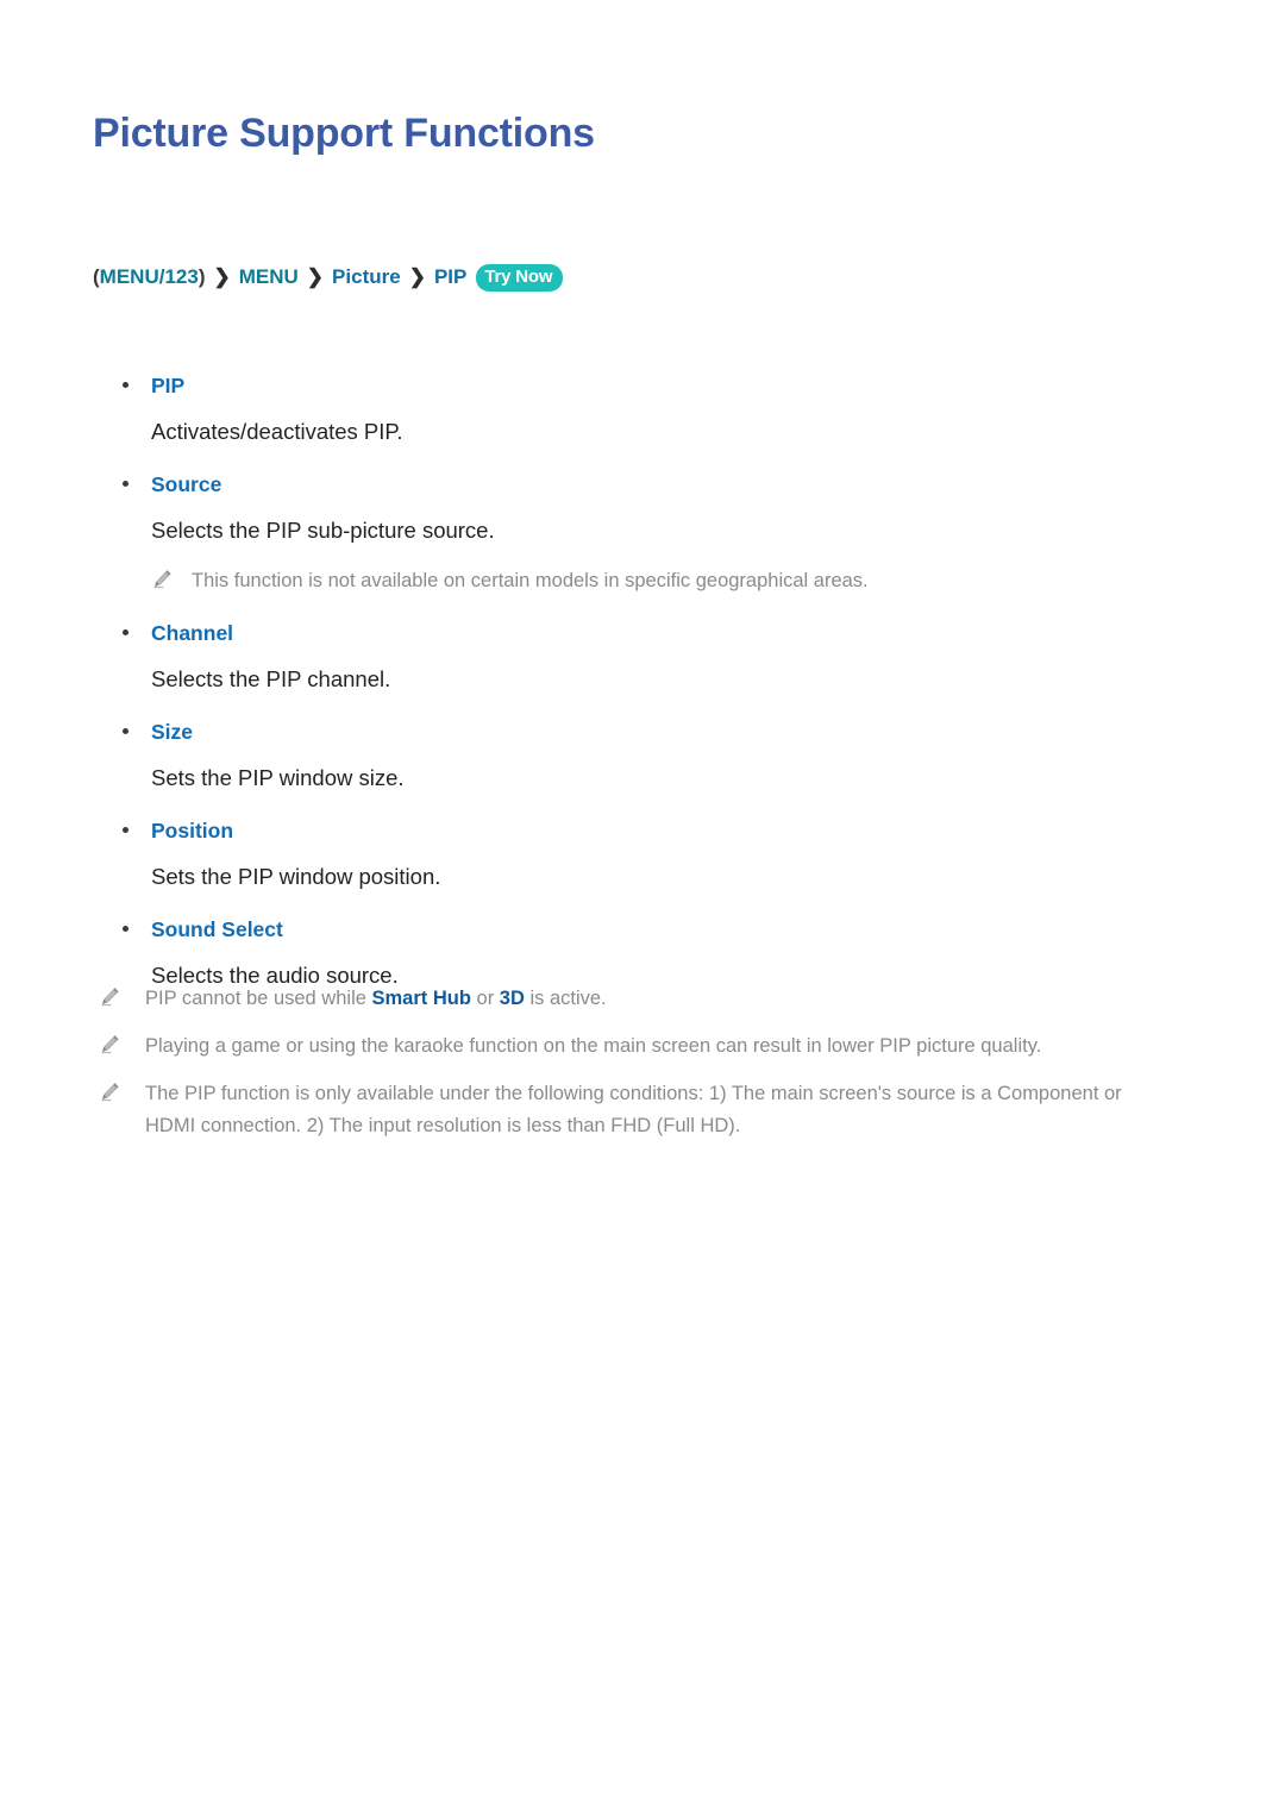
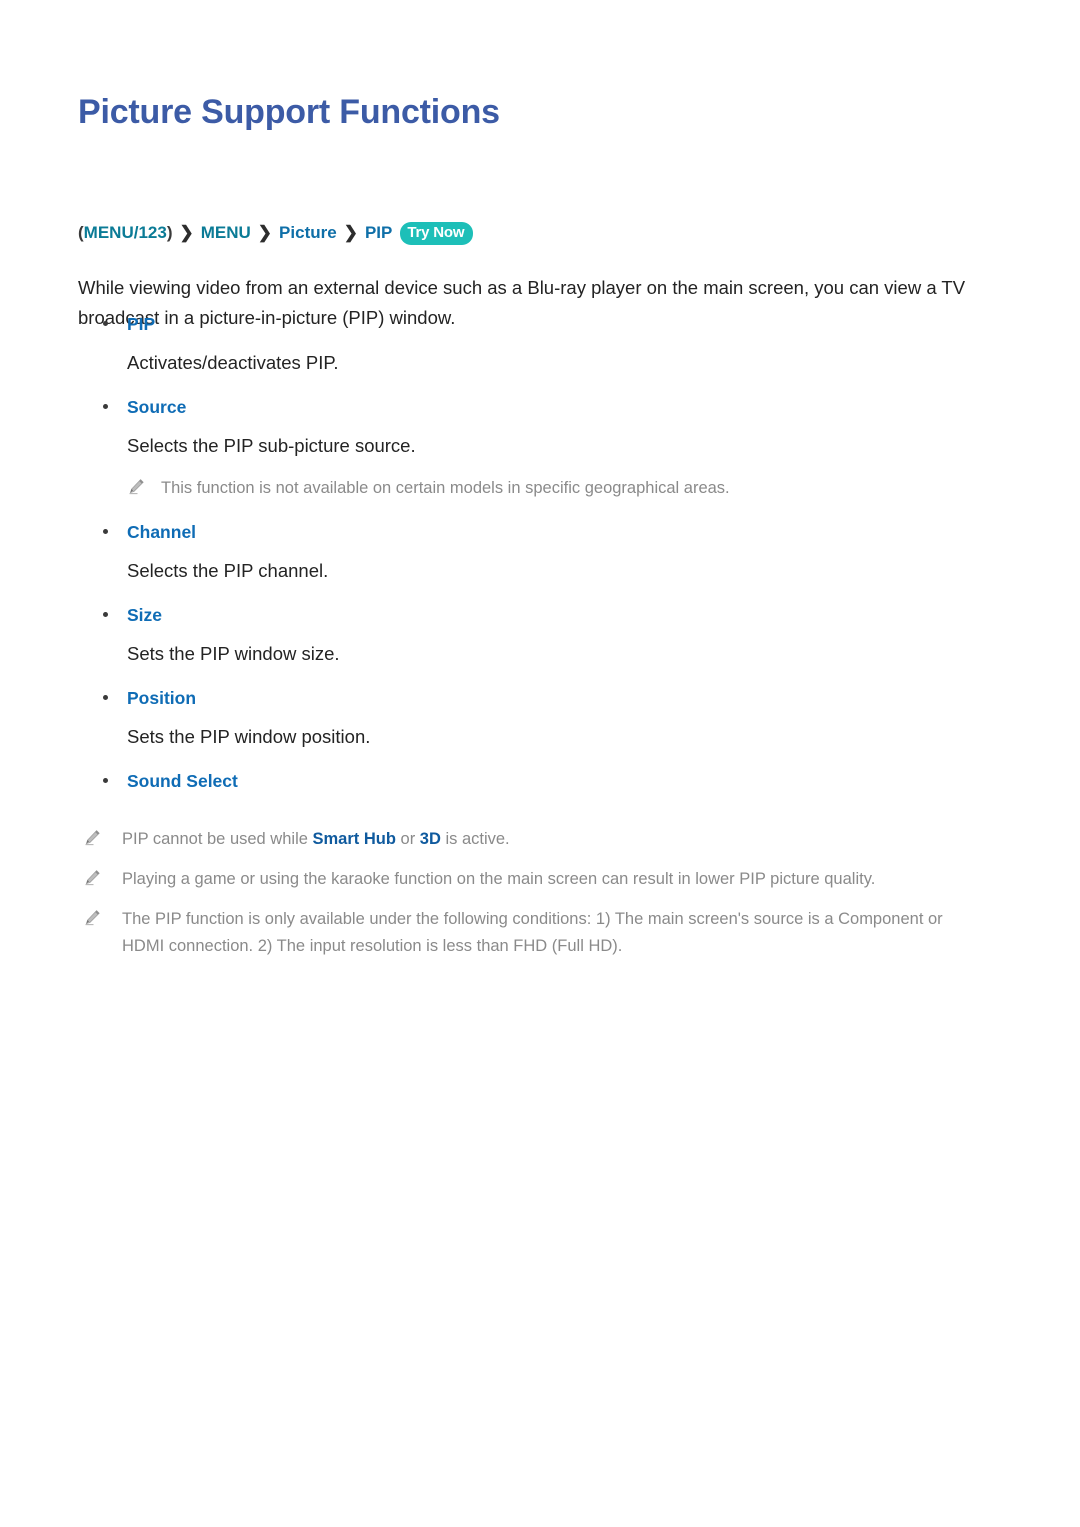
  Picture Support Functions
  (
  MENU/123
  )
  ❯
  MENU
  ❯
  Picture
  ❯
  PIP
  Try Now
+ While viewing video from an external device such as a Blu-ray player on the main screen, you can view a TV broadcast in a picture-in-picture (PIP) window.
  PIP
  Activates/deactivates PIP.
  Source
  Selects the PIP sub-picture source.
  This function is not available on certain models in specific geographical areas.
  Channel
  Selects the PIP channel.
  Size
  Sets the PIP window size.
  Position
  Sets the PIP window position.
  Sound Select
- Selects the audio source.
  PIP cannot be used while Smart Hub or 3D is active.
  Playing a game or using the karaoke function on the main screen can result in lower PIP picture quality.
  The PIP function is only available under the following conditions: 1) The main screen's source is a Component or HDMI connection. 2) The input resolution is less than FHD (Full HD).
